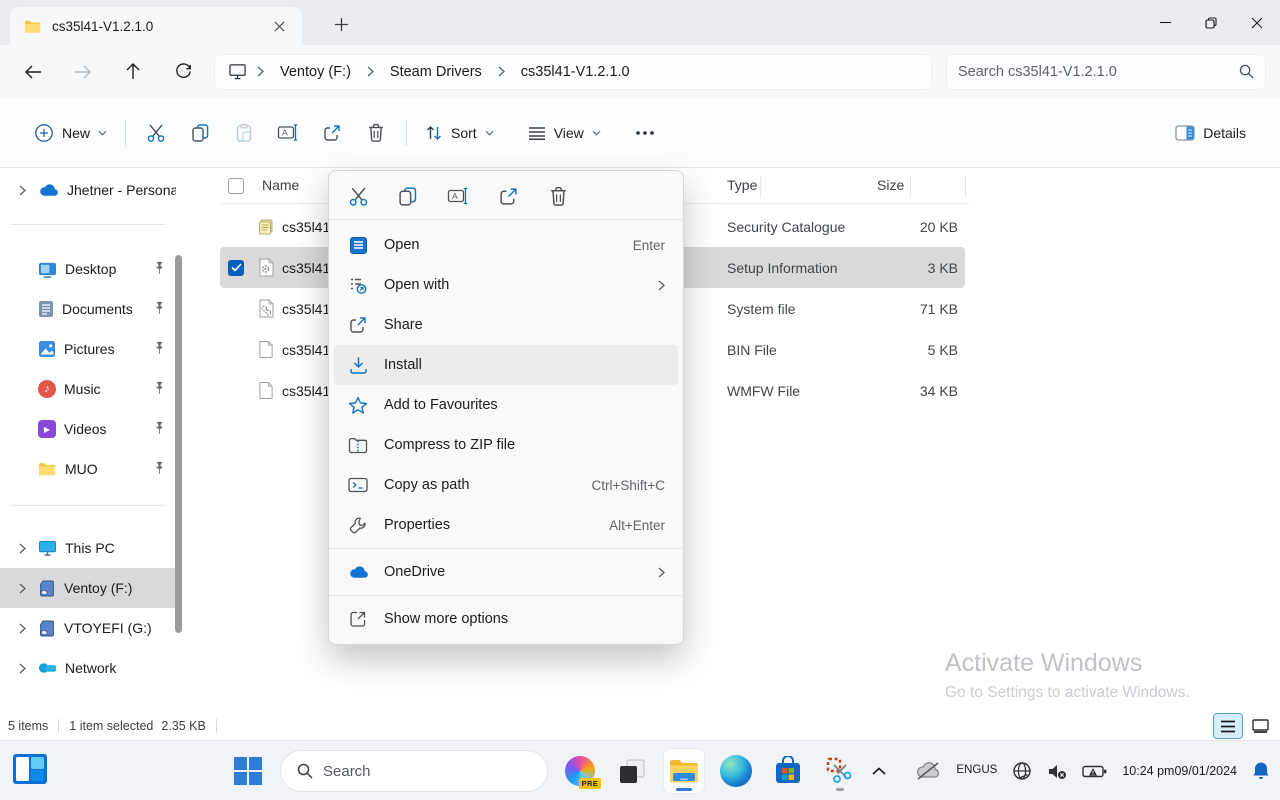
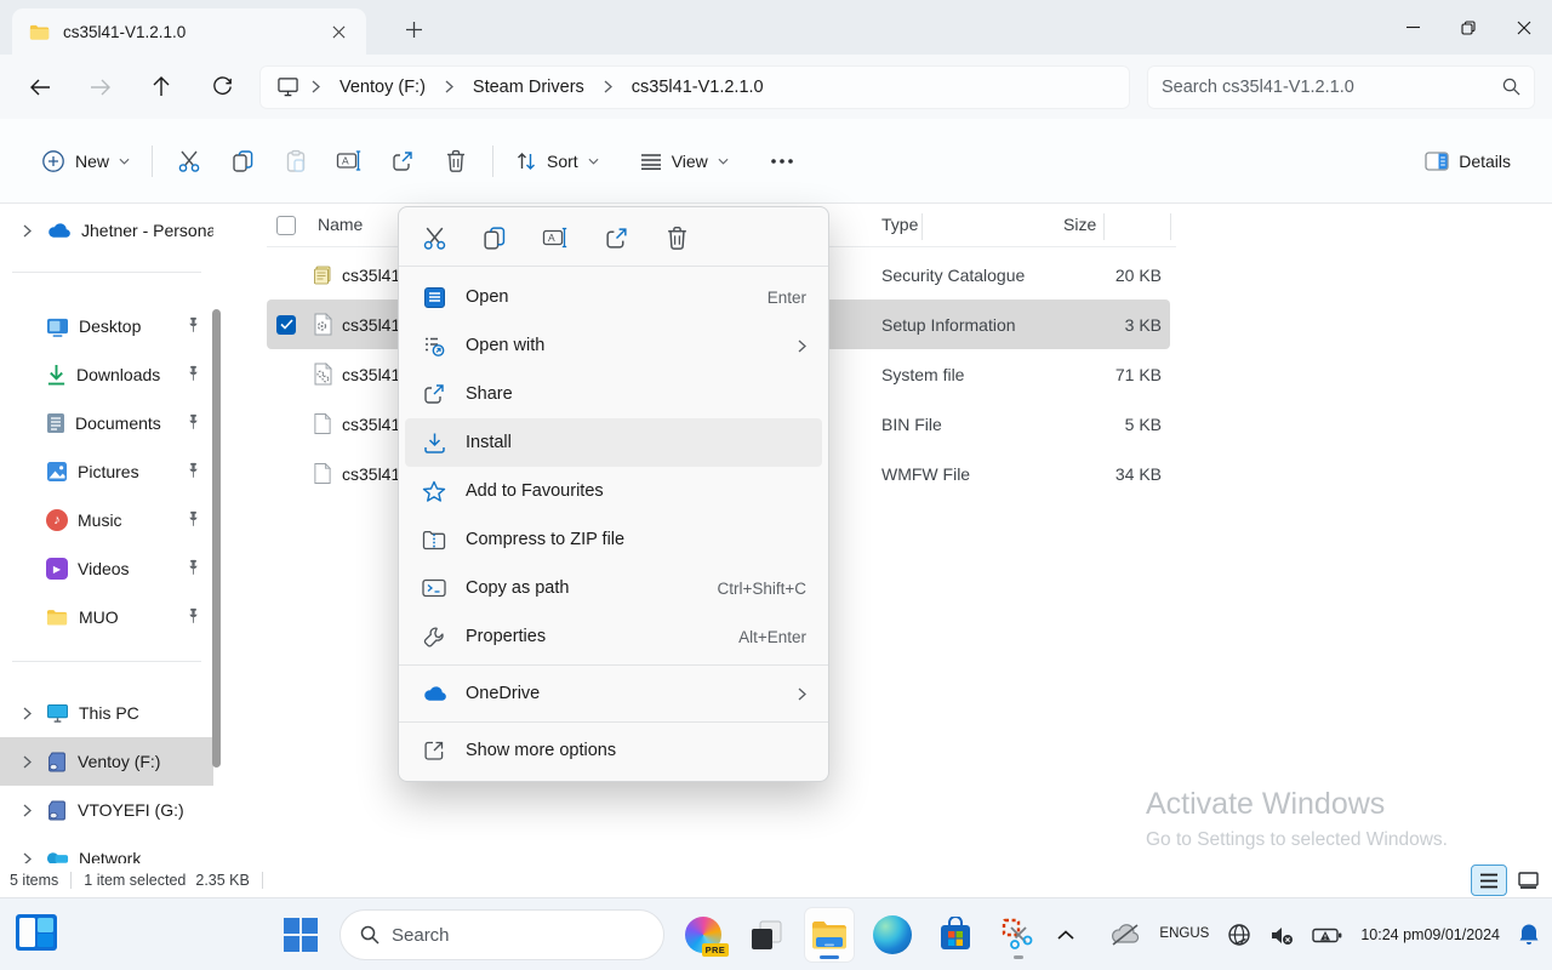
  cs35l41-V1.2.1.0
  Ventoy (F:)
  Steam Drivers
  cs35l41-V1.2.1.0
  Search cs35l41-V1.2.1.0
  New
  A
  Sort
  View
  Details
  Jhetner - Persona
  Desktop
+ Downloads
  Documents
  Pictures
  ♪
  Music
  ▶
  Videos
  MUO
  This PC
  Ventoy (F:)
  VTOYEFI (G:)
  Network
  Name
  Type
  Size
  cs35l41
  Security Catalogue
  20 KB
  cs35l41
  Setup Information
  3 KB
  cs35l41
  System file
  71 KB
  cs35l41
  BIN File
  5 KB
  cs35l41
  WMFW File
  34 KB
  A
  Open
  Enter
  Open with
  Share
  Install
  Add to Favourites
  Compress to ZIP file
  Copy as path
  Ctrl+Shift+C
  Properties
  Alt+Enter
  OneDrive
  Show more options
  Activate Windows
- Go to Settings to activate Windows.
+ Go to Settings to selected Windows.
  5 items
  1 item selected
  2.35 KB
  Search
  PRE
  ENG
  US
  10:24 pm
  09/01/2024
